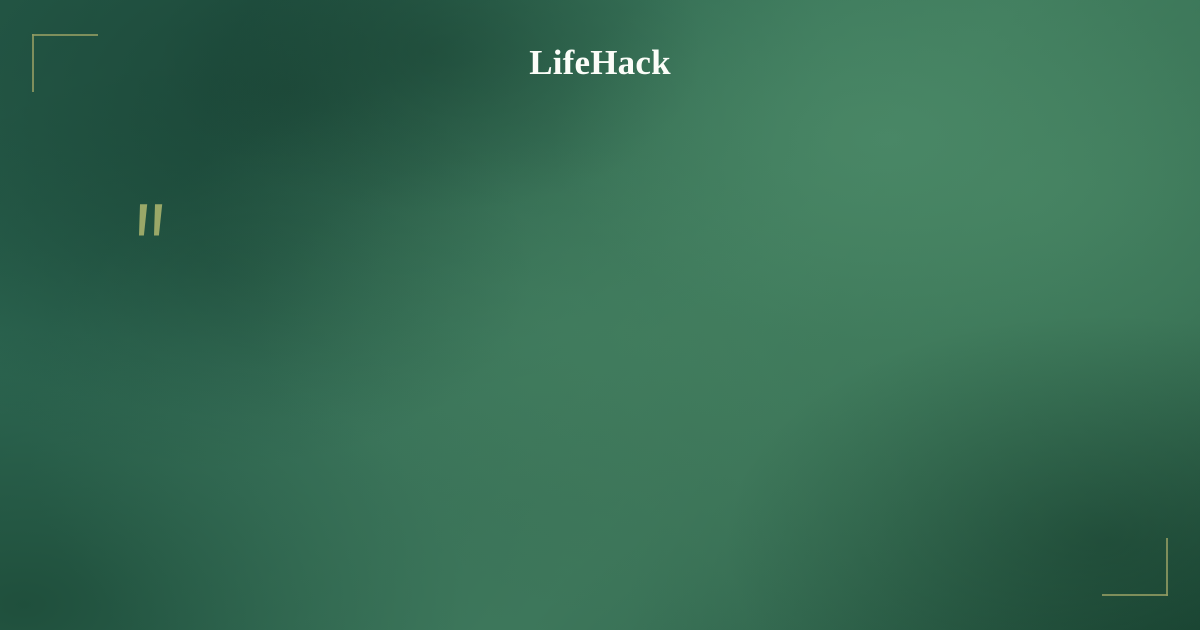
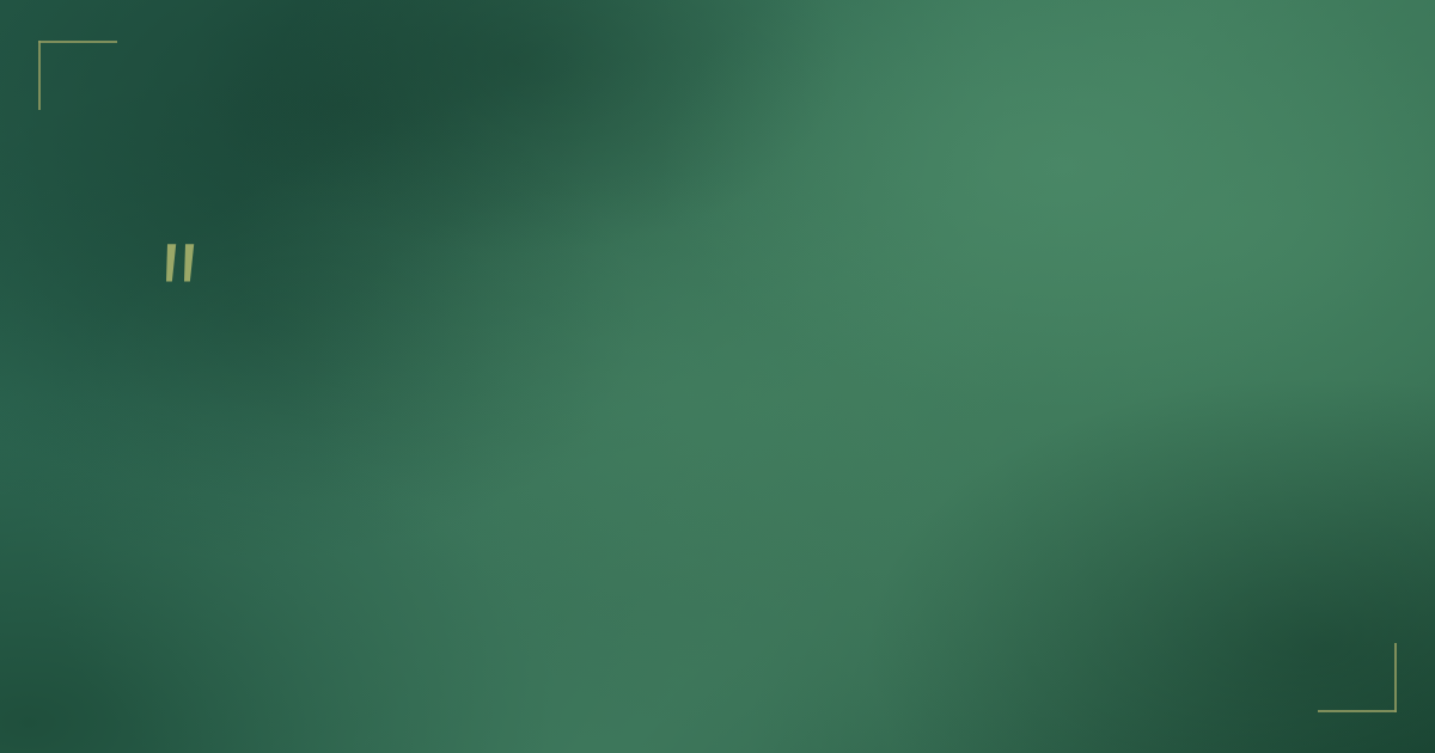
- LifeHack
